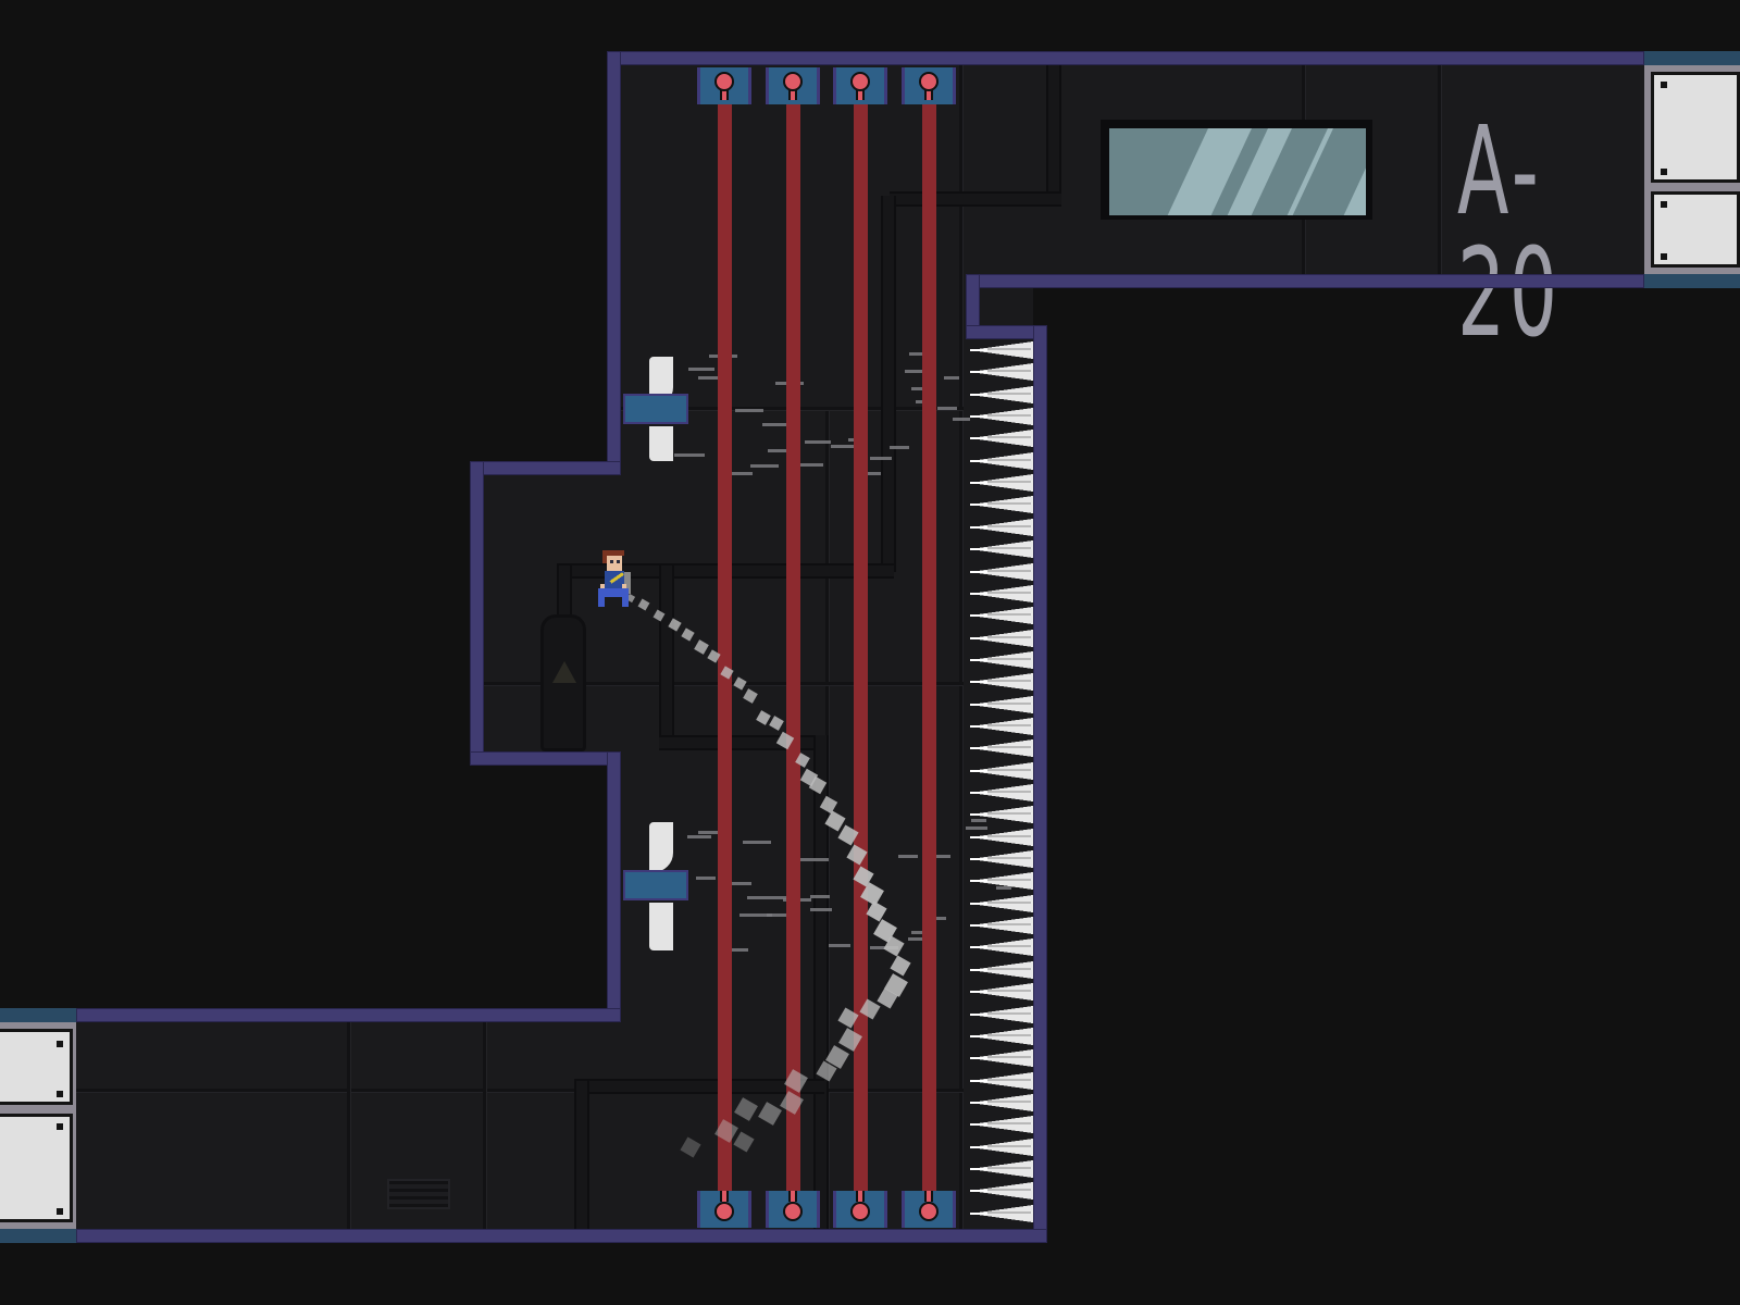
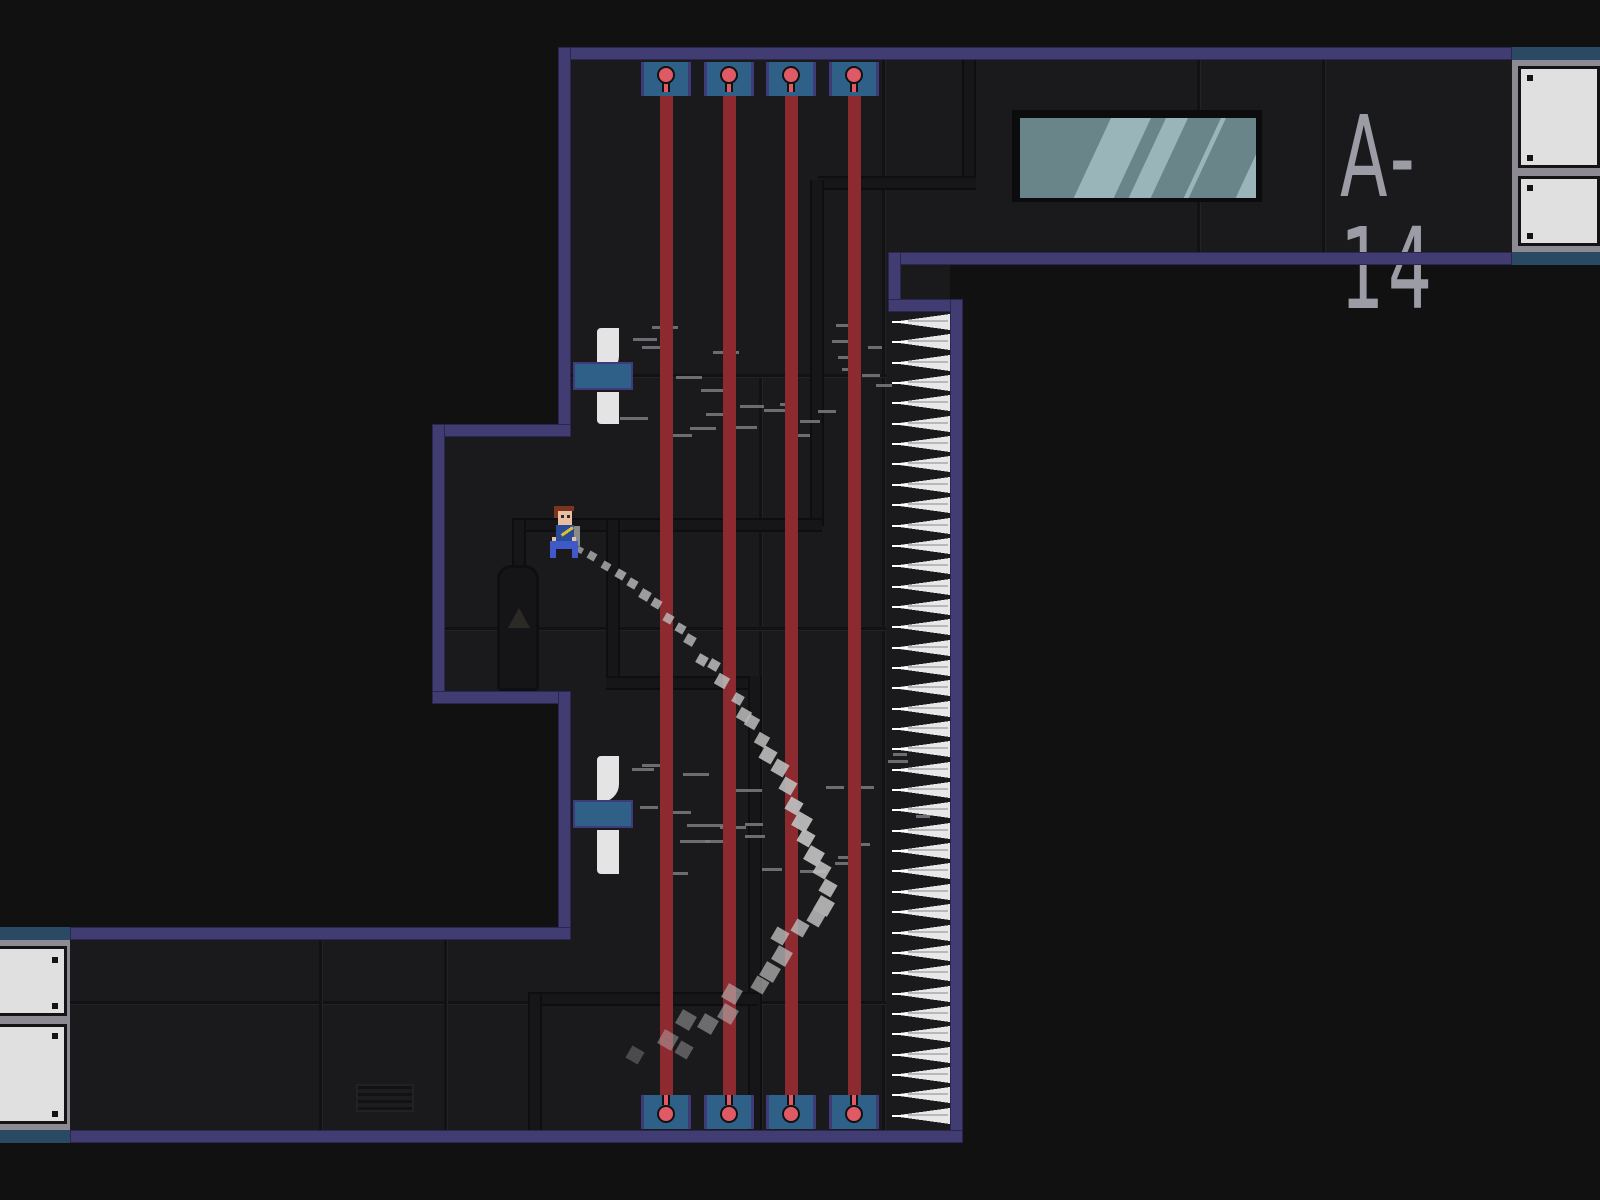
- A-20
+ A-14
